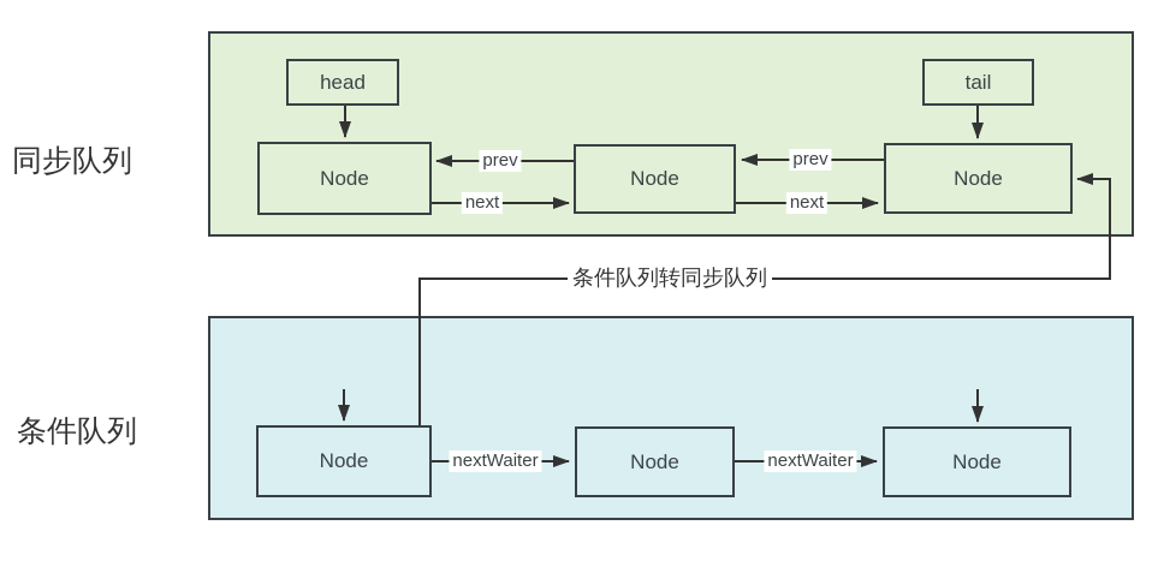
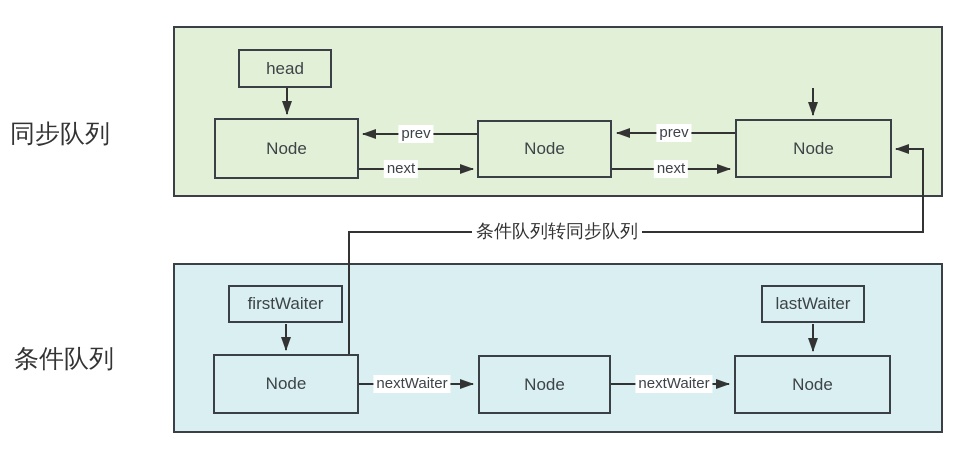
  同步队列
  条件队列
  head
- tail
  Node
  Node
  Node
+ firstWaiter
+ lastWaiter
  Node
  Node
  Node
  prev
  next
  prev
  next
  nextWaiter
  nextWaiter
  条件队列转同步队列
